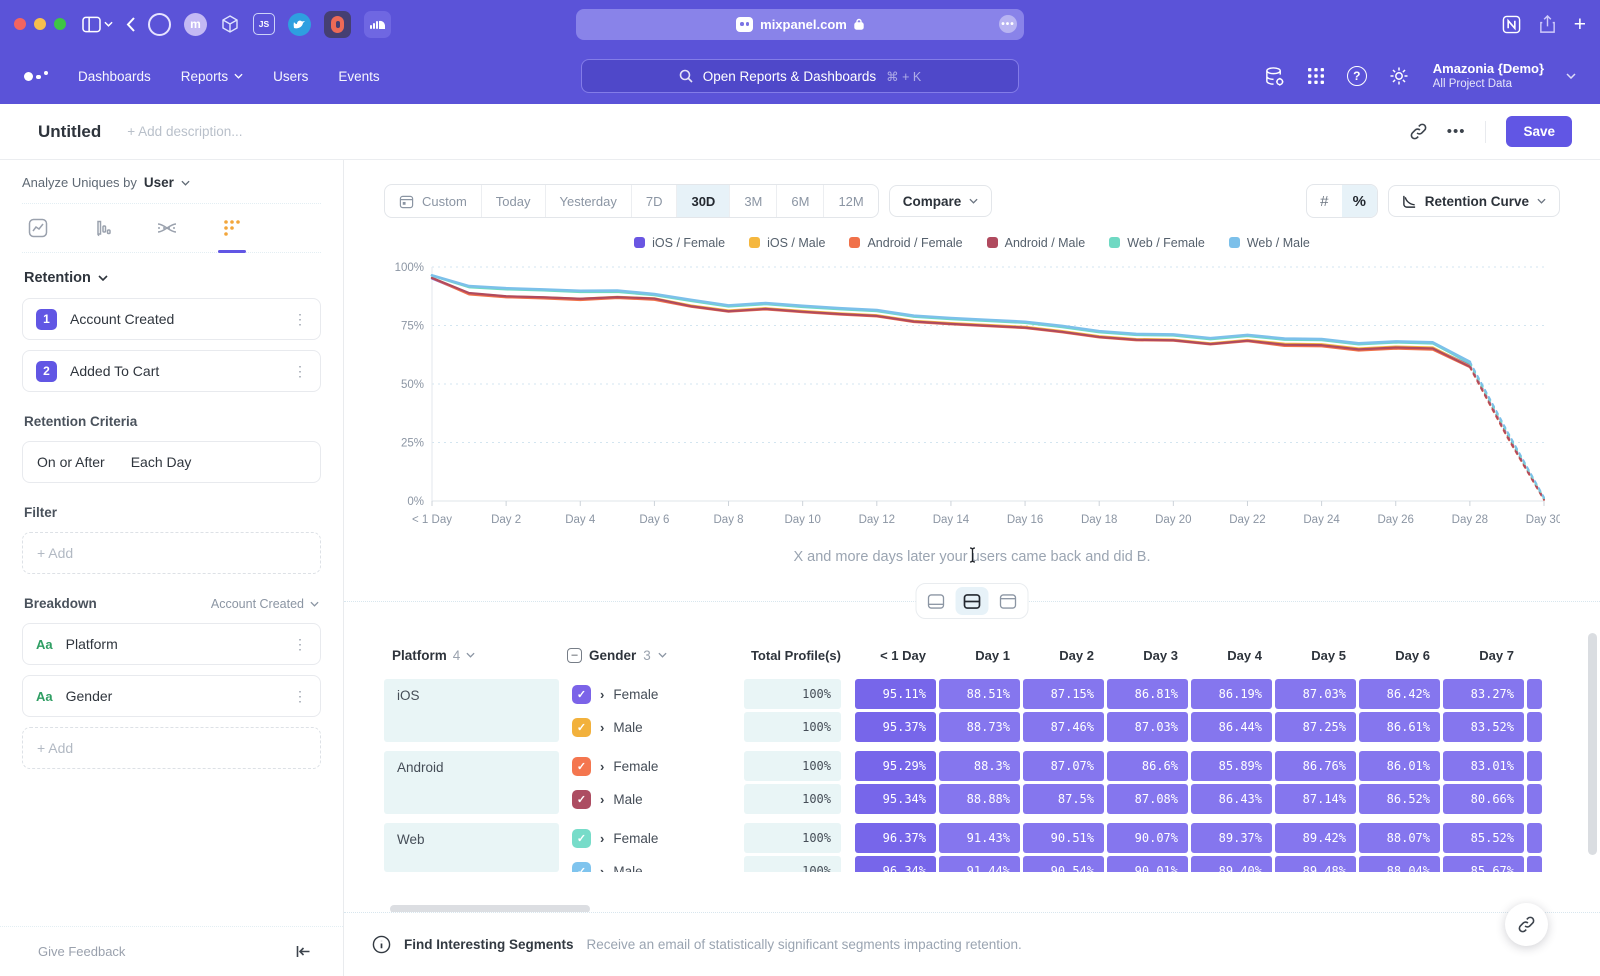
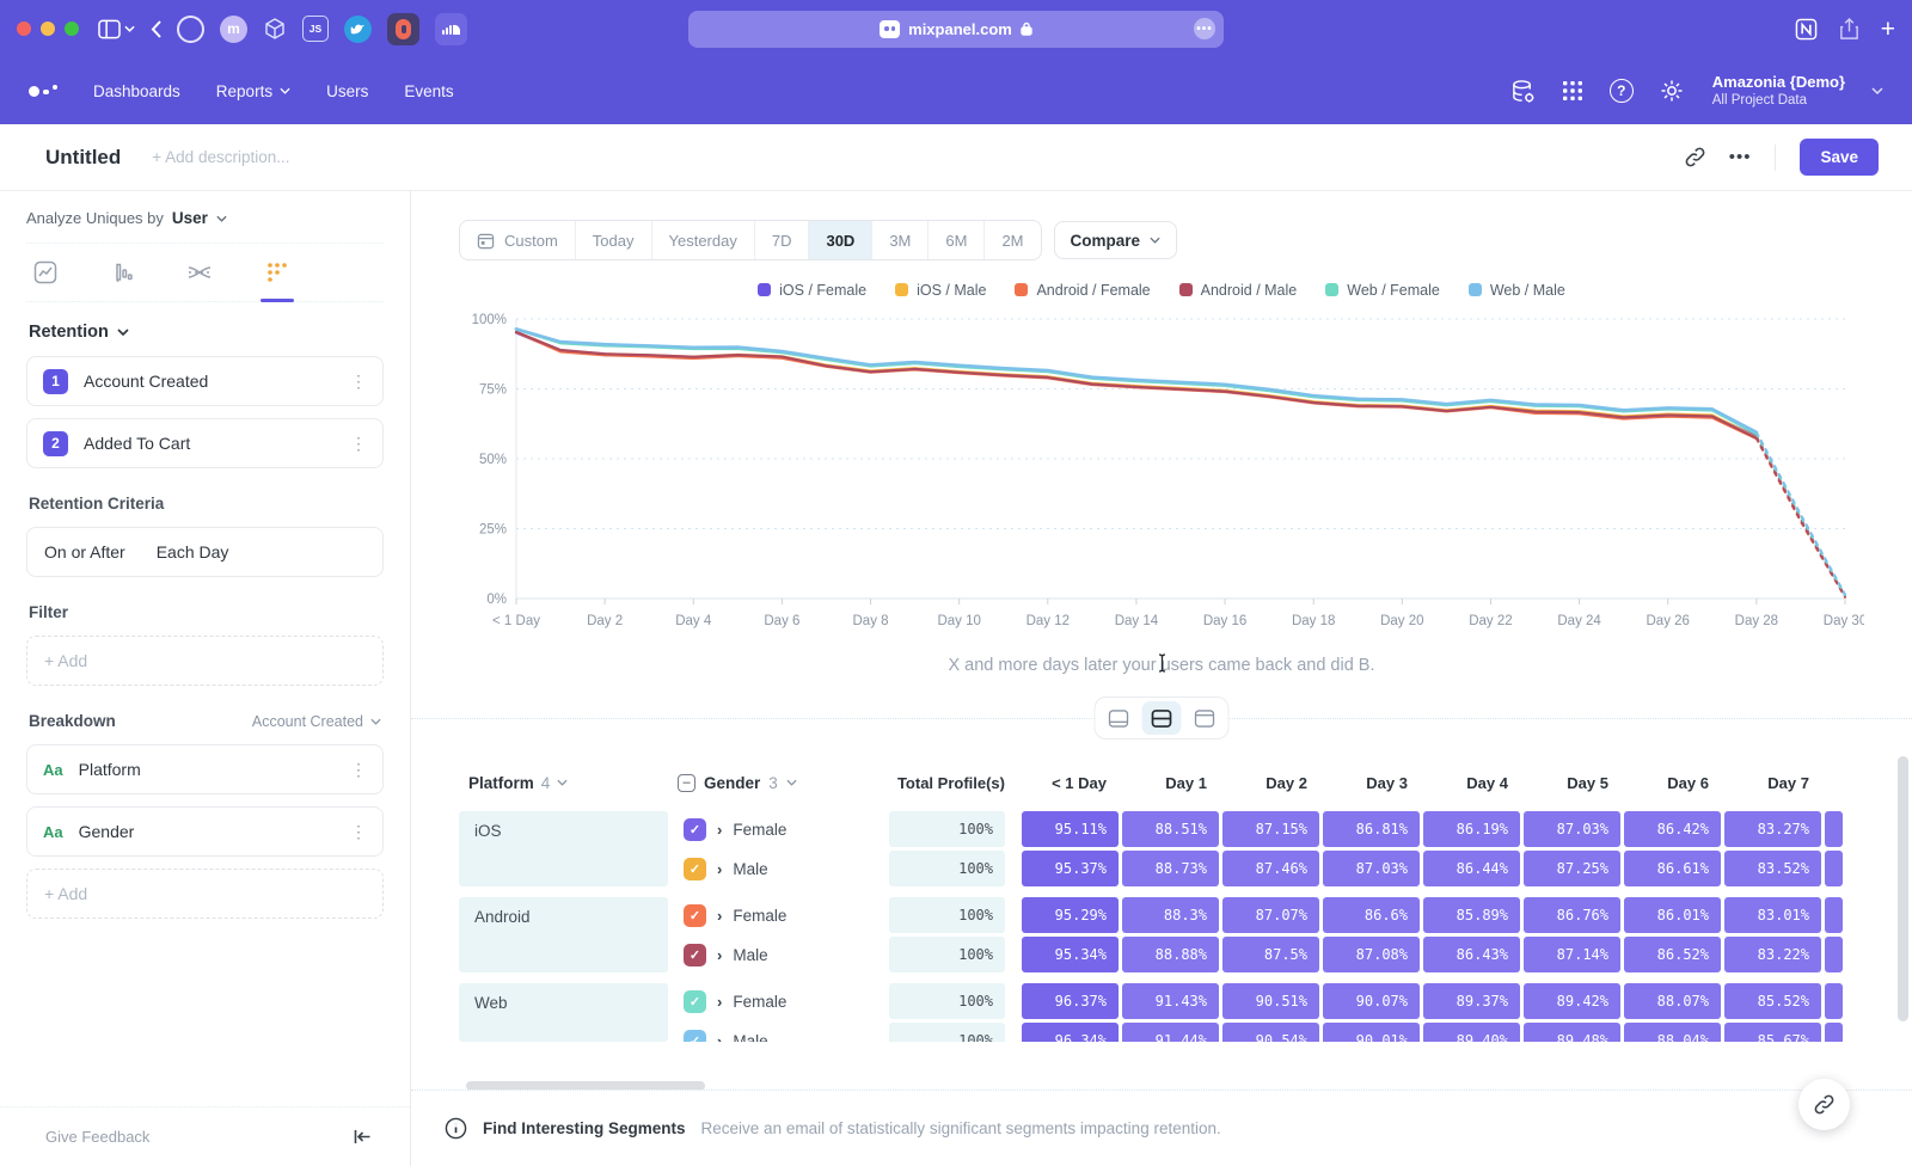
  m
  JS
  mixpanel.com
  •••
  +
  Dashboards
  Reports
  Users
  Events
- Open Reports & Dashboards
- ⌘ + K
  ?
  Amazonia {Demo}
  All Project Data
  Untitled
  + Add description...
  •••
  Save
  Analyze Uniques by
  User
  Retention
  1
  Account Created
  ⋮
  2
  Added To Cart
  ⋮
  Retention Criteria
  On or After
  Each Day
  Filter
  + Add
  Breakdown
  Account Created
  Aa
  Platform
  ⋮
  Aa
  Gender
  ⋮
  + Add
  Give Feedback
  Custom
  Today
  Yesterday
  7D
  30D
  3M
  6M
- 12M
+ 2M
  Compare
- #
- %
- Retention Curve
  iOS / Female
  iOS / Male
  Android / Female
  Android / Male
  Web / Female
  Web / Male
  0%
  25%
  50%
  75%
  100%
  < 1 Day
  Day 2
  Day 4
  Day 6
  Day 8
  Day 10
  Day 12
  Day 14
  Day 16
  Day 18
  Day 20
  Day 22
  Day 24
  Day 26
  Day 28
  Day 30
  X and more days later your users came back and did B.
  Platform
  4
  –
  Gender
  3
  Total Profile(s)
  < 1 Day
  Day 1
  Day 2
  Day 3
  Day 4
  Day 5
  Day 6
  Day 7
  iOS
  ✓
  ›
  Female
  100%
  95.11%
  88.51%
  87.15%
  86.81%
  86.19%
  87.03%
  86.42%
  83.27%
  ✓
  ›
  Male
  100%
  95.37%
  88.73%
  87.46%
  87.03%
  86.44%
  87.25%
  86.61%
  83.52%
  Android
  ✓
  ›
  Female
  100%
  95.29%
  88.3%
  87.07%
  86.6%
  85.89%
  86.76%
  86.01%
  83.01%
  ✓
  ›
  Male
  100%
  95.34%
  88.88%
  87.5%
  87.08%
  86.43%
  87.14%
  86.52%
- 80.66%
+ 83.22%
  Web
  ✓
  ›
  Female
  100%
  96.37%
  91.43%
  90.51%
  90.07%
  89.37%
  89.42%
  88.07%
  85.52%
  ✓
  ›
  Male
  100%
  96.34%
  91.44%
  90.54%
  90.01%
  89.40%
  89.48%
  88.04%
  85.67%
  Find Interesting Segments
  Receive an email of statistically significant segments impacting retention.
